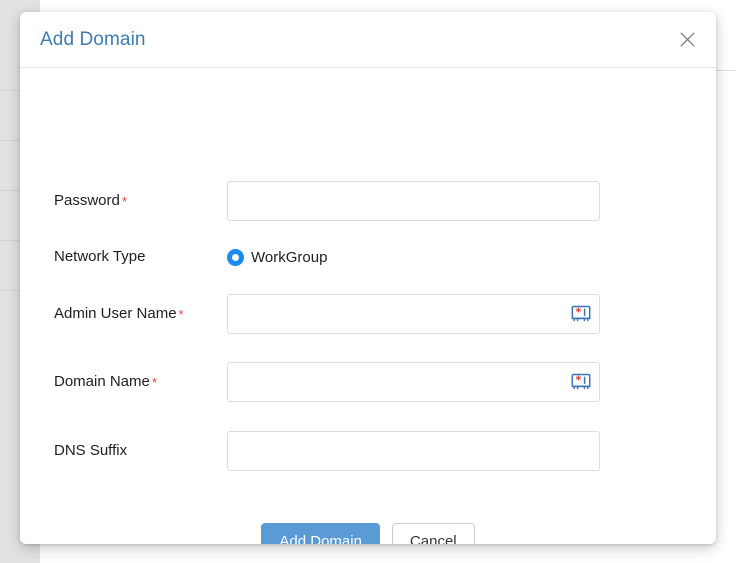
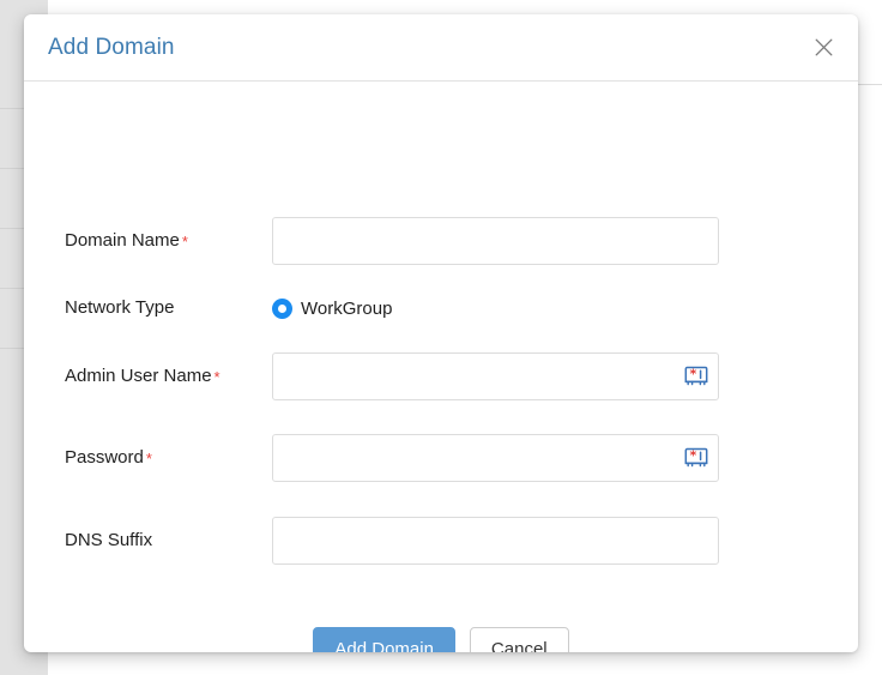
  Add Domain
- Password *
+ Domain Name *
  Network Type
  WorkGroup
  Admin User Name *
  *
- Domain Name *
+ Password *
  *
  DNS Suffix
  Add Domain
  Cancel
